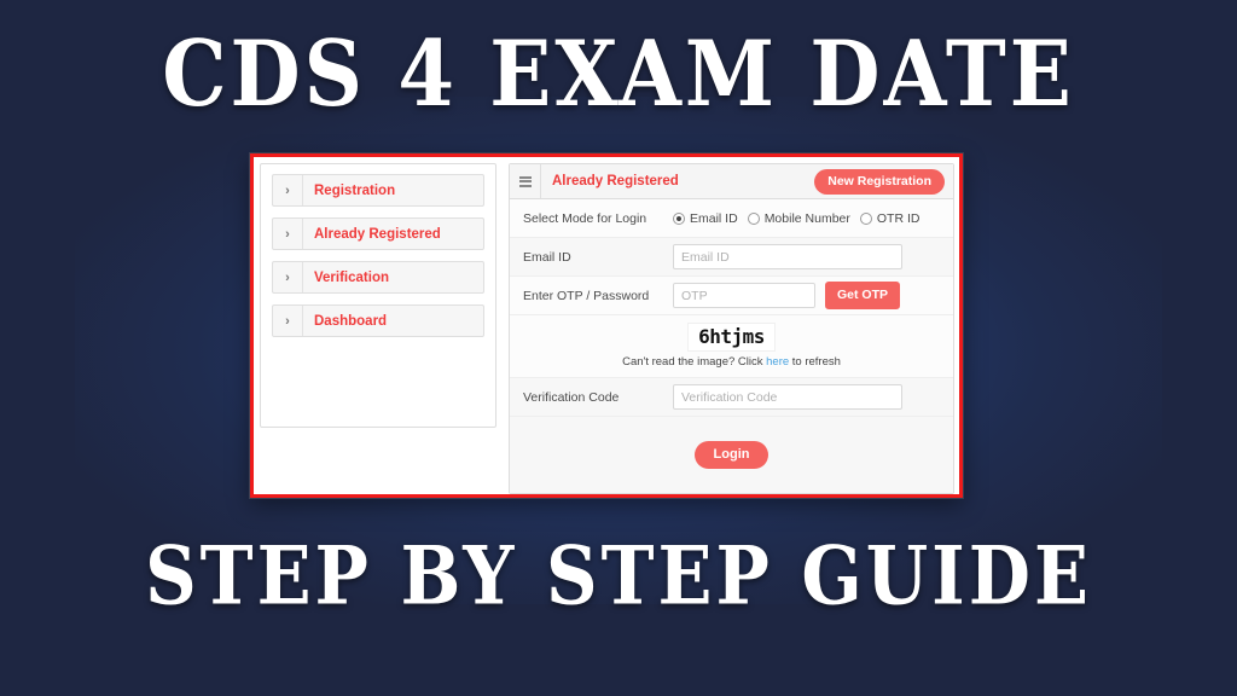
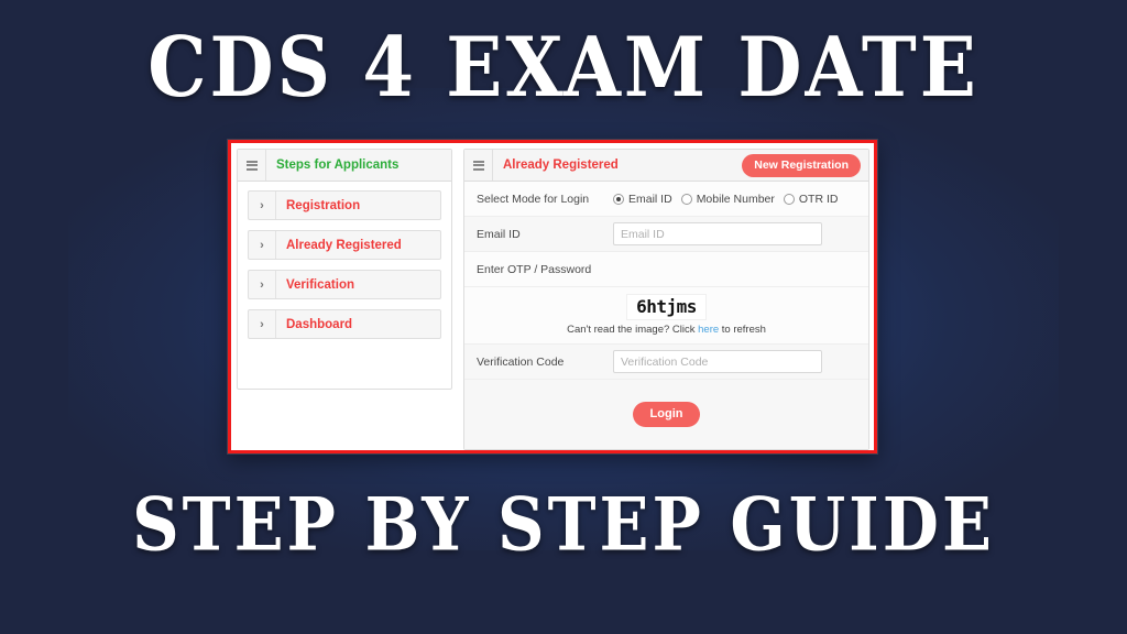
  CDS 4 EXAM DATE
+ Steps for Applicants
  ›
  Registration
  ›
  Already Registered
  ›
  Verification
  ›
  Dashboard
  Already Registered
  New Registration
  Select Mode for Login
  Email ID
  Mobile Number
  OTR ID
  Email ID
  Email ID
  Enter OTP / Password
- OTP
- Get OTP
  6htjms
  Can't read the image? Click here to refresh
  Verification Code
  Verification Code
  Login
  STEP BY STEP GUIDE
